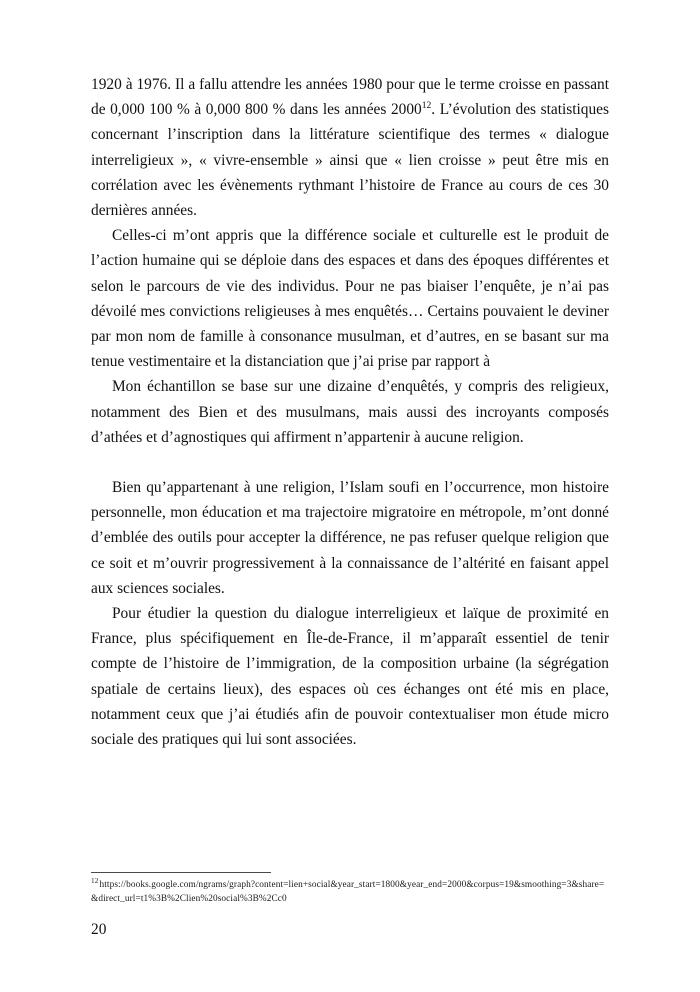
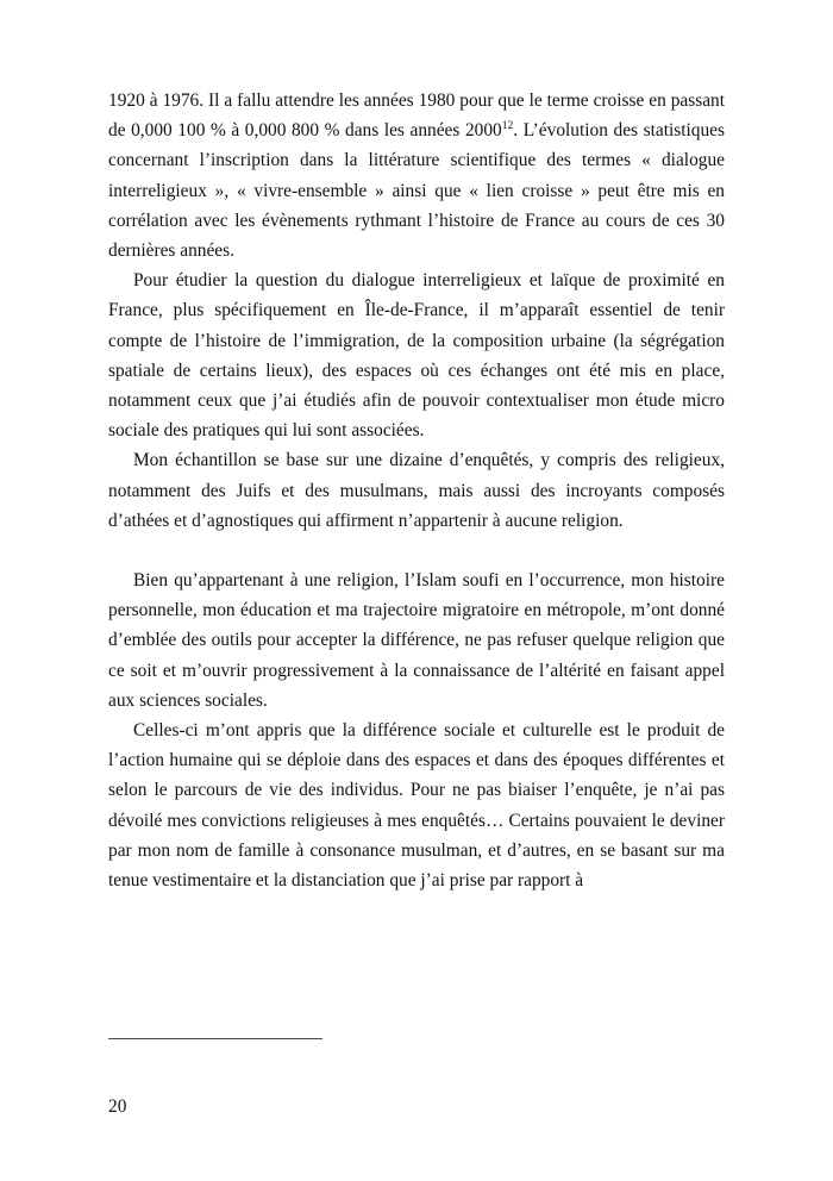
  1920 à 1976. Il a fallu attendre les années 1980 pour que le terme croisse en passant de 0,000 100 % à 0,000 800 % dans les années 200012. L’évolution des statistiques concernant l’inscription dans la littérature scientifique des termes « dialogue interreligieux », « vivre-ensemble » ainsi que « lien croisse » peut être mis en corrélation avec les évènements rythmant l’histoire de France au cours de ces 30 dernières années.
- Celles-ci m’ont appris que la différence sociale et culturelle est le produit de l’action humaine qui se déploie dans des espaces et dans des époques différentes et selon le parcours de vie des individus. Pour ne pas biaiser l’enquête, je n’ai pas dévoilé mes convictions religieuses à mes enquêtés… Certains pouvaient le deviner par mon nom de famille à consonance musulman, et d’autres, en se basant sur ma tenue vestimentaire et la distanciation que j’ai prise par rapport à
+ Pour étudier la question du dialogue interreligieux et laïque de proximité en France, plus spécifiquement en Île-de-France, il m’apparaît essentiel de tenir compte de l’histoire de l’immigration, de la composition urbaine (la ségrégation spatiale de certains lieux), des espaces où ces échanges ont été mis en place, notamment ceux que j’ai étudiés afin de pouvoir contextualiser mon étude micro sociale des pratiques qui lui sont associées.
- Mon échantillon se base sur une dizaine d’enquêtés, y compris des religieux, notamment des Bien et des musulmans, mais aussi des incroyants composés d’athées et d’agnostiques qui affirment n’appartenir à aucune religion.
+ Mon échantillon se base sur une dizaine d’enquêtés, y compris des religieux, notamment des Juifs et des musulmans, mais aussi des incroyants composés d’athées et d’agnostiques qui affirment n’appartenir à aucune religion.
  Bien qu’appartenant à une religion, l’Islam soufi en l’occurrence, mon histoire personnelle, mon éducation et ma trajectoire migratoire en métropole, m’ont donné d’emblée des outils pour accepter la différence, ne pas refuser quelque religion que ce soit et m’ouvrir progressivement à la connaissance de l’altérité en faisant appel aux sciences sociales.
- Pour étudier la question du dialogue interreligieux et laïque de proximité en France, plus spécifiquement en Île-de-France, il m’apparaît essentiel de tenir compte de l’histoire de l’immigration, de la composition urbaine (la ségrégation spatiale de certains lieux), des espaces où ces échanges ont été mis en place, notamment ceux que j’ai étudiés afin de pouvoir contextualiser mon étude micro sociale des pratiques qui lui sont associées.
+ Celles-ci m’ont appris que la différence sociale et culturelle est le produit de l’action humaine qui se déploie dans des espaces et dans des époques différentes et selon le parcours de vie des individus. Pour ne pas biaiser l’enquête, je n’ai pas dévoilé mes convictions religieuses à mes enquêtés… Certains pouvaient le deviner par mon nom de famille à consonance musulman, et d’autres, en se basant sur ma tenue vestimentaire et la distanciation que j’ai prise par rapport à
- 12https://books.google.com/ngrams/graph?content=lien+social&year_start=1800&year_end=2000&corpus=19&smoothing=3&share=&direct_url=t1%3B%2Clien%20social%3B%2Cc0
  20
